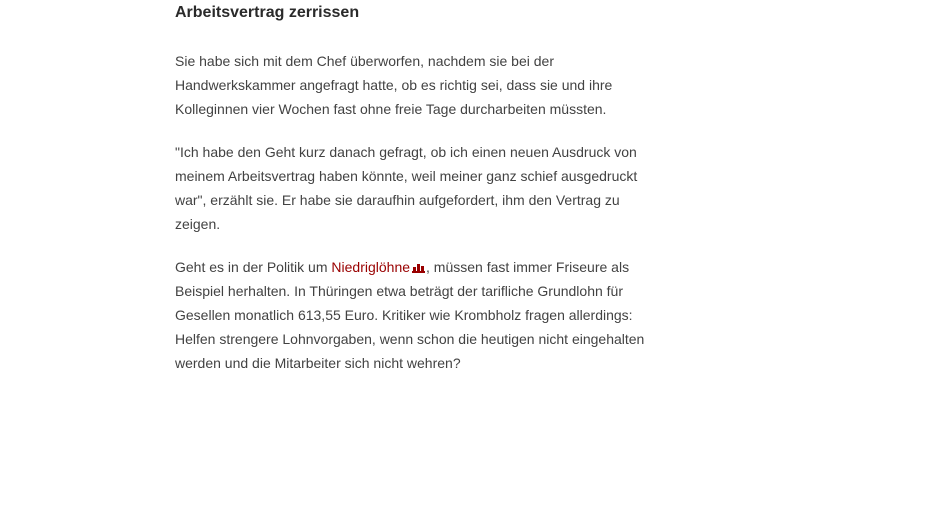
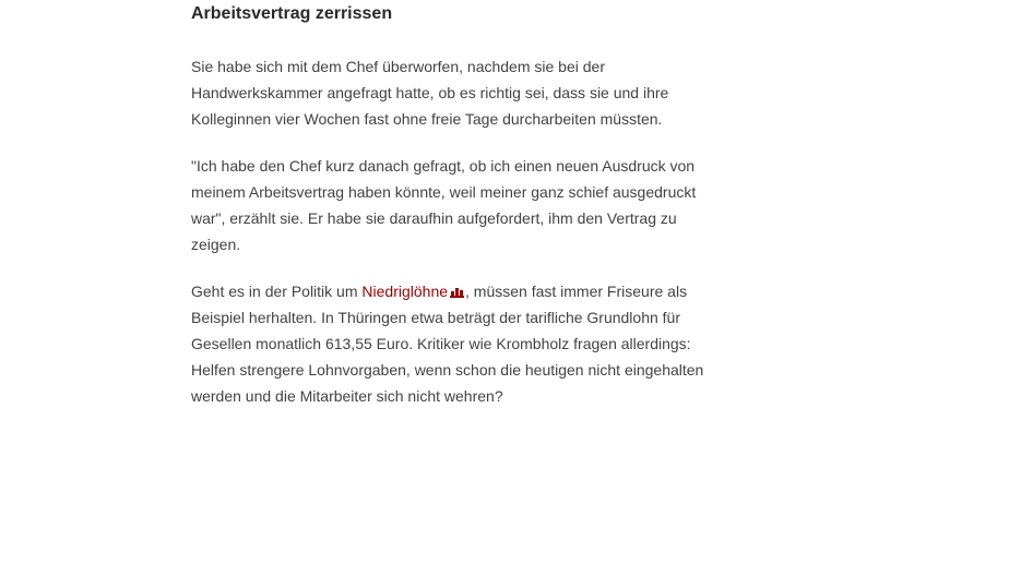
  Arbeitsvertrag zerrissen
  Sie habe sich mit dem Chef überworfen, nachdem sie bei der Handwerkskammer angefragt hatte, ob es richtig sei, dass sie und ihre Kolleginnen vier Wochen fast ohne freie Tage durcharbeiten müssten.
- "Ich habe den Geht kurz danach gefragt, ob ich einen neuen Ausdruck von meinem Arbeitsvertrag haben könnte, weil meiner ganz schief ausgedruckt war", erzählt sie. Er habe sie daraufhin aufgefordert, ihm den Vertrag zu zeigen.
+ "Ich habe den Chef kurz danach gefragt, ob ich einen neuen Ausdruck von meinem Arbeitsvertrag haben könnte, weil meiner ganz schief ausgedruckt war", erzählt sie. Er habe sie daraufhin aufgefordert, ihm den Vertrag zu zeigen.
  Geht es in der Politik um Niedriglöhne , müssen fast immer Friseure als Beispiel herhalten. In Thüringen etwa beträgt der tarifliche Grundlohn für Gesellen monatlich 613,55 Euro. Kritiker wie Krombholz fragen allerdings: Helfen strengere Lohnvorgaben, wenn schon die heutigen nicht eingehalten werden und die Mitarbeiter sich nicht wehren?
